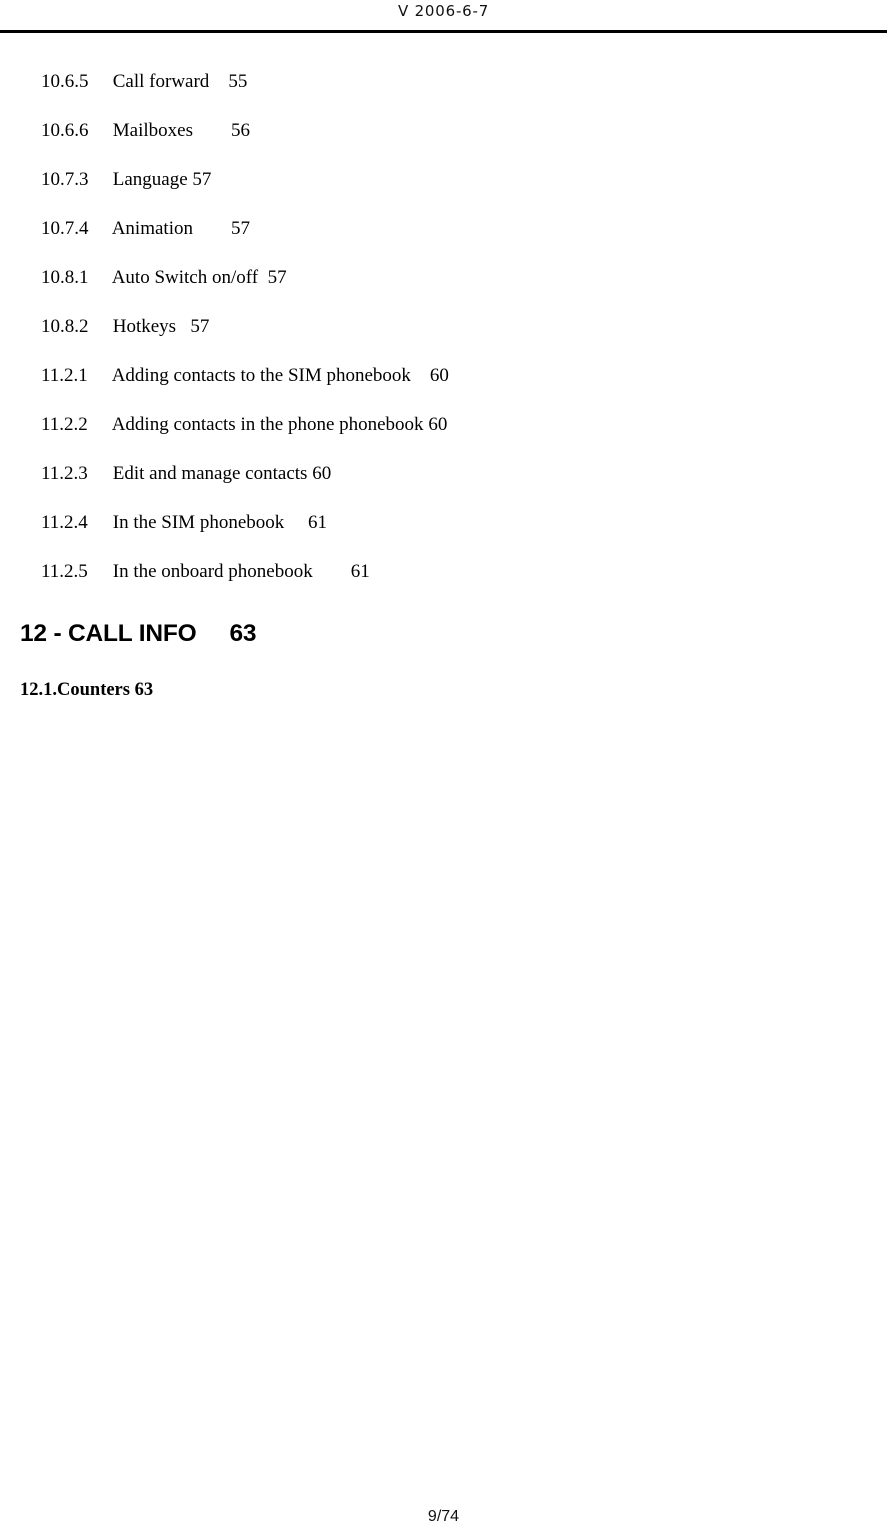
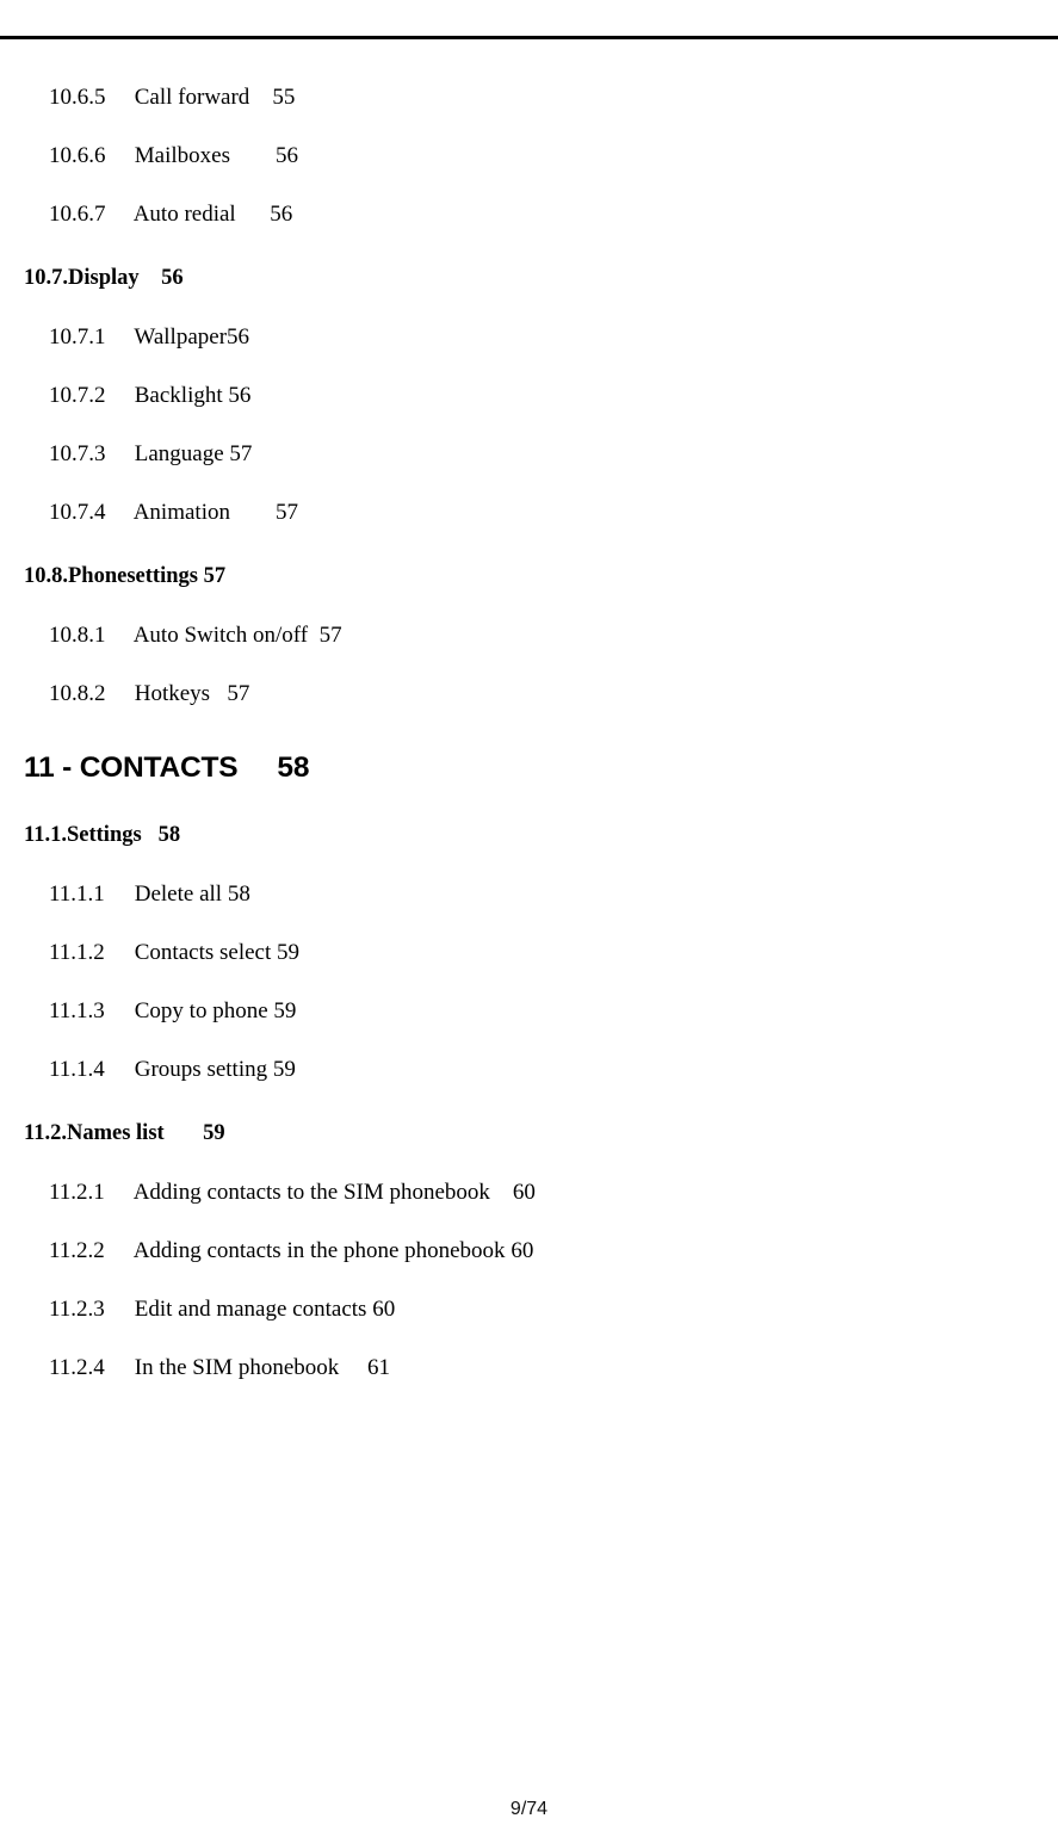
- V 2006-6-7
  10.6.5 Call forward 55
  10.6.6 Mailboxes 56
+ 10.6.7 Auto redial 56
+ 10.7.Display 56
+ 10.7.1 Wallpaper56
+ 10.7.2 Backlight 56
  10.7.3 Language 57
  10.7.4 Animation 57
+ 10.8.Phonesettings 57
  10.8.1 Auto Switch on/off 57
  10.8.2 Hotkeys 57
+ 11 - CONTACTS 58
+ 11.1.Settings 58
+ 11.1.1 Delete all 58
+ 11.1.2 Contacts select 59
+ 11.1.3 Copy to phone 59
+ 11.1.4 Groups setting 59
+ 11.2.Names list 59
  11.2.1 Adding contacts to the SIM phonebook 60
  11.2.2 Adding contacts in the phone phonebook 60
  11.2.3 Edit and manage contacts 60
  11.2.4 In the SIM phonebook 61
- 11.2.5 In the onboard phonebook 61
- 12 - CALL INFO 63
- 12.1.Counters 63
  9/74
